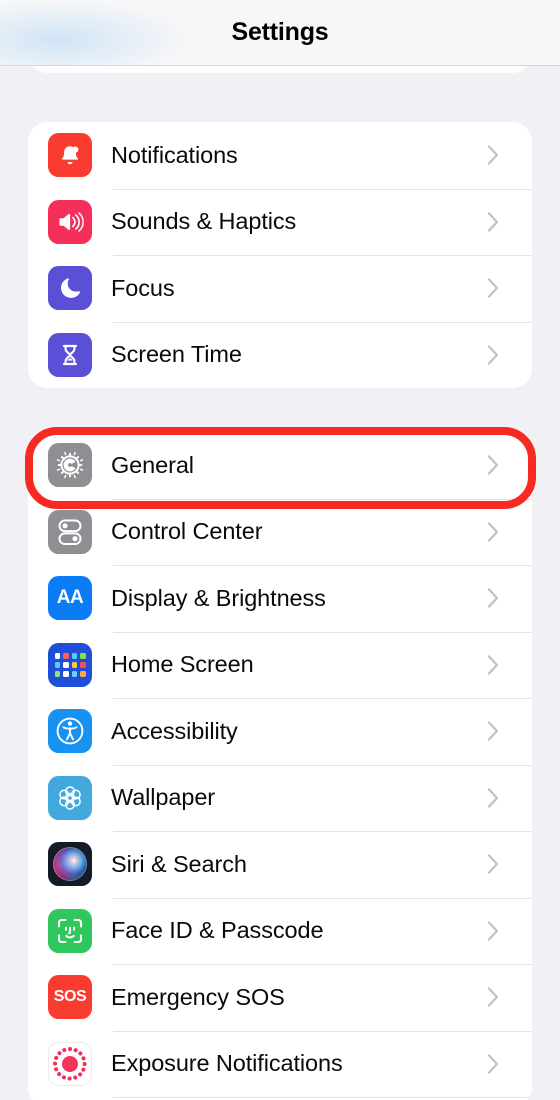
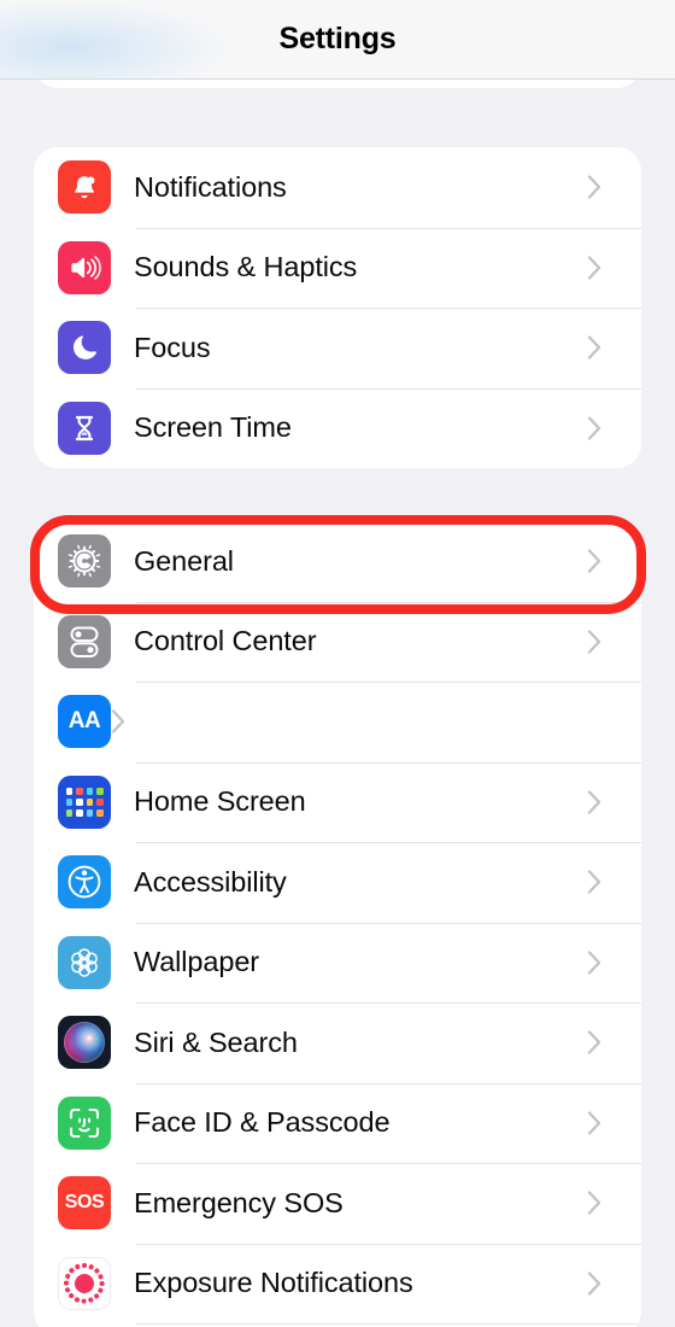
  Settings
  Notifications
  Sounds & Haptics
  Focus
  Screen Time
  General
  Control Center
  AA
- Display & Brightness
  Home Screen
  Accessibility
  Wallpaper
  Siri & Search
  Face ID & Passcode
  SOS
  Emergency SOS
  Exposure Notifications
